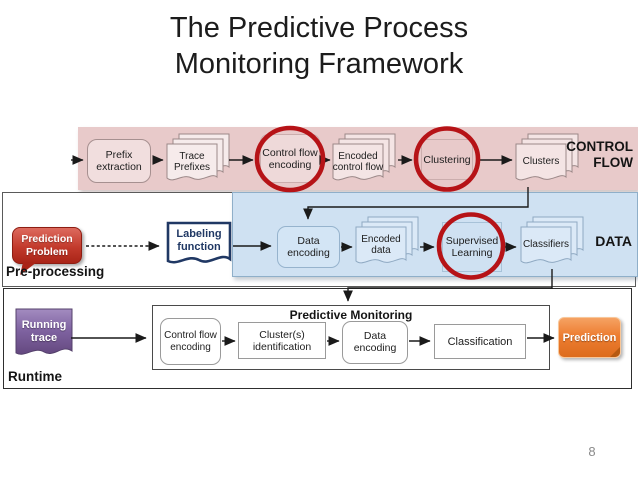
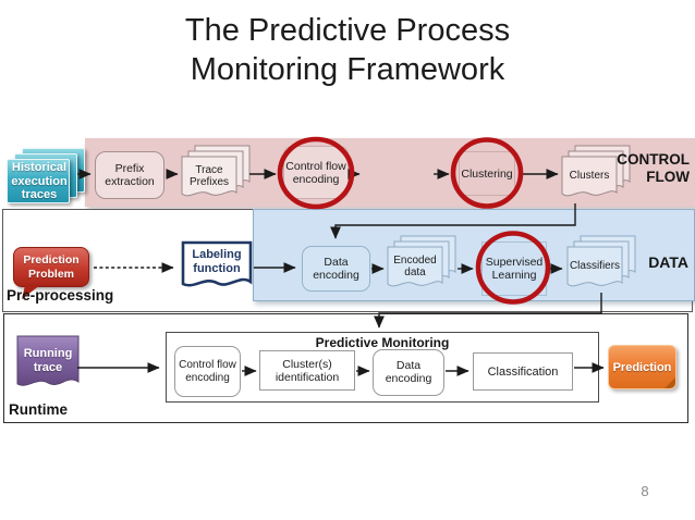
  The Predictive Process
  Monitoring Framework
+ Historical execution traces
  Prefix extraction
  Trace Prefixes
  Control flow encoding
- Encoded control flow
  Clustering
  Clusters
  CONTROL FLOW
  Prediction Problem
  Labeling function
  Data encoding
  Encoded data
  Supervised Learning
  Classifiers
  DATA
  Pre-processing
  Running trace
  Predictive Monitoring
  Control flow encoding
  Cluster(s) identification
  Data encoding
  Classification
  Prediction
  Runtime
  8
